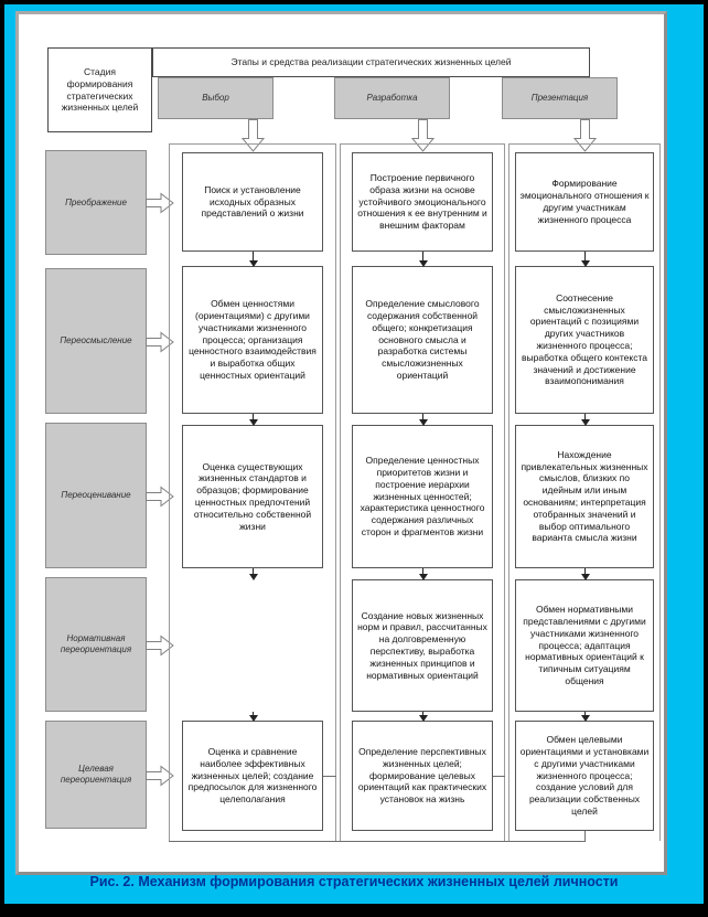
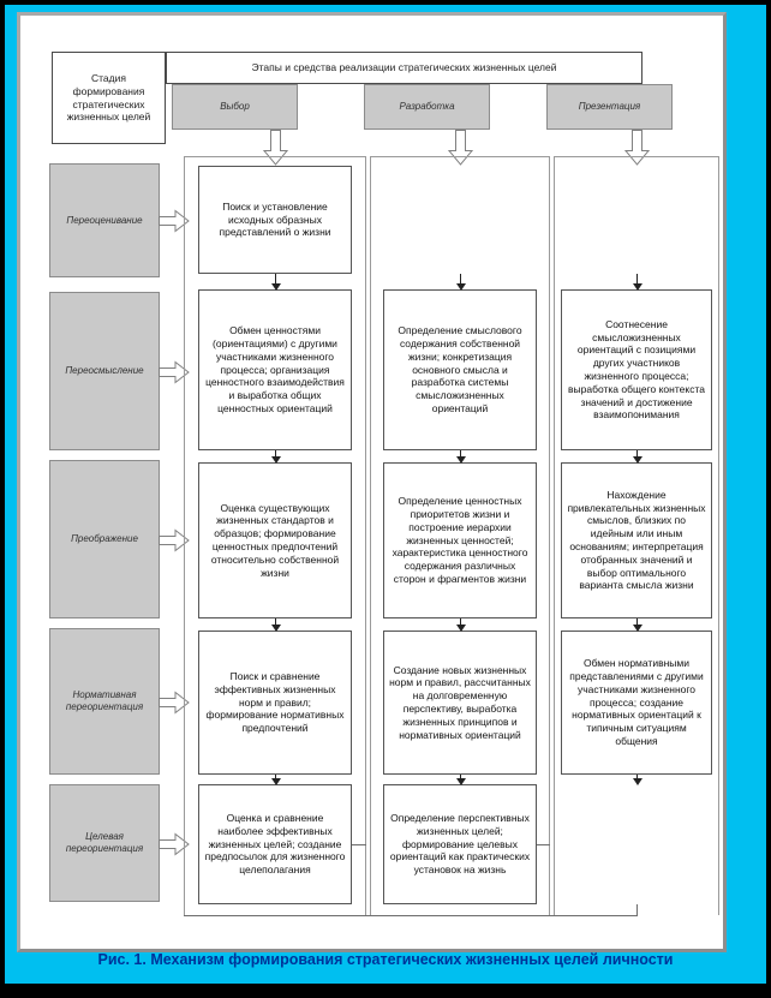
  Стадия формирования стратегических жизненных целей
  Этапы и средства реализации стратегических жизненных целей
  Выбор
  Разработка
  Презентация
- Преображение
+ Переоценивание
  Переосмысление
- Переоценивание
+ Преображение
  Нормативная переориентация
  Целевая переориентация
  Поиск и установление исходных образных представлений о жизни
  Обмен ценностями (ориентациями) с другими участниками жизненного процесса; организация ценностного взаимодействия и выработка общих ценностных ориентаций
  Оценка существующих жизненных стандартов и образцов; формирование ценностных предпочтений относительно собственной жизни
+ Поиск и сравнение эффективных жизненных норм и правил; формирование нормативных предпочтений
  Оценка и сравнение наиболее эффективных жизненных целей; создание предпосылок для жизненного целеполагания
- Построение первичного образа жизни на основе устойчивого эмоционального отношения к ее внутренним и внешним факторам
- Определение смыслового содержания собственной общего; конкретизация основного смысла и разработка системы смысложизненных ориентаций
+ Определение смыслового содержания собственной жизни; конкретизация основного смысла и разработка системы смысложизненных ориентаций
  Определение ценностных приоритетов жизни и построение иерархии жизненных ценностей; характеристика ценностного содержания различных сторон и фрагментов жизни
  Создание новых жизненных норм и правил, рассчитанных на долговременную перспективу, выработка жизненных принципов и нормативных ориентаций
  Определение перспективных жизненных целей; формирование целевых ориентаций как практических установок на жизнь
- Формирование эмоционального отношения к другим участникам жизненного процесса
  Соотнесение смысложизненных ориентаций с позициями других участников жизненного процесса; выработка общего контекста значений и достижение взаимопонимания
  Нахождение привлекательных жизненных смыслов, близких по идейным или иным основаниям; интерпретация отобранных значений и выбор оптимального варианта смысла жизни
- Обмен нормативными представлениями с другими участниками жизненного процесса; адаптация нормативных ориентаций к типичным ситуациям общения
+ Обмен нормативными представлениями с другими участниками жизненного процесса; создание нормативных ориентаций к типичным ситуациям общения
- Обмен целевыми ориентациями и установками с другими участниками жизненного процесса; создание условий для реализации собственных целей
- Рис. 2. Механизм формирования стратегических жизненных целей личности
+ Рис. 1. Механизм формирования стратегических жизненных целей личности
